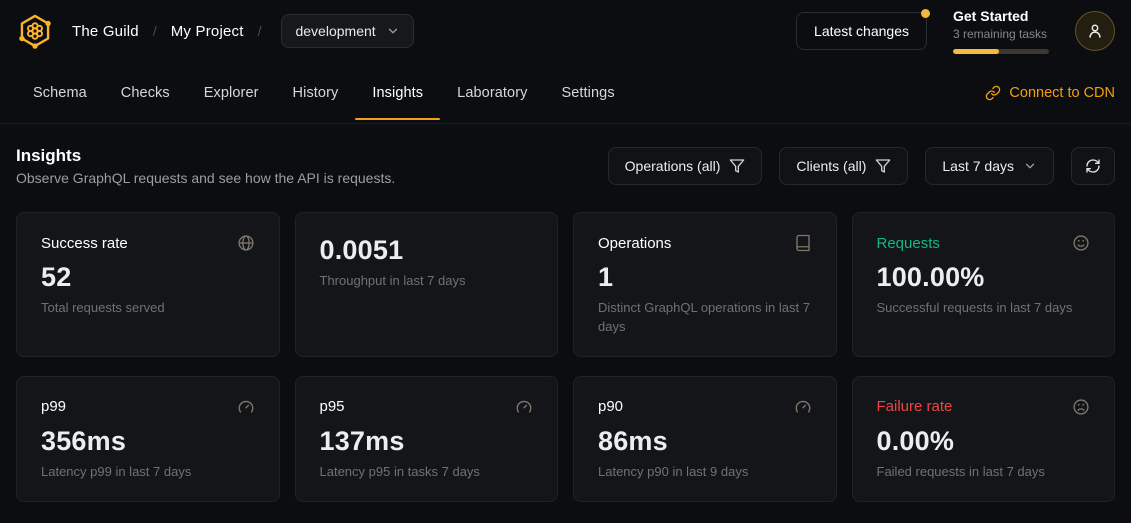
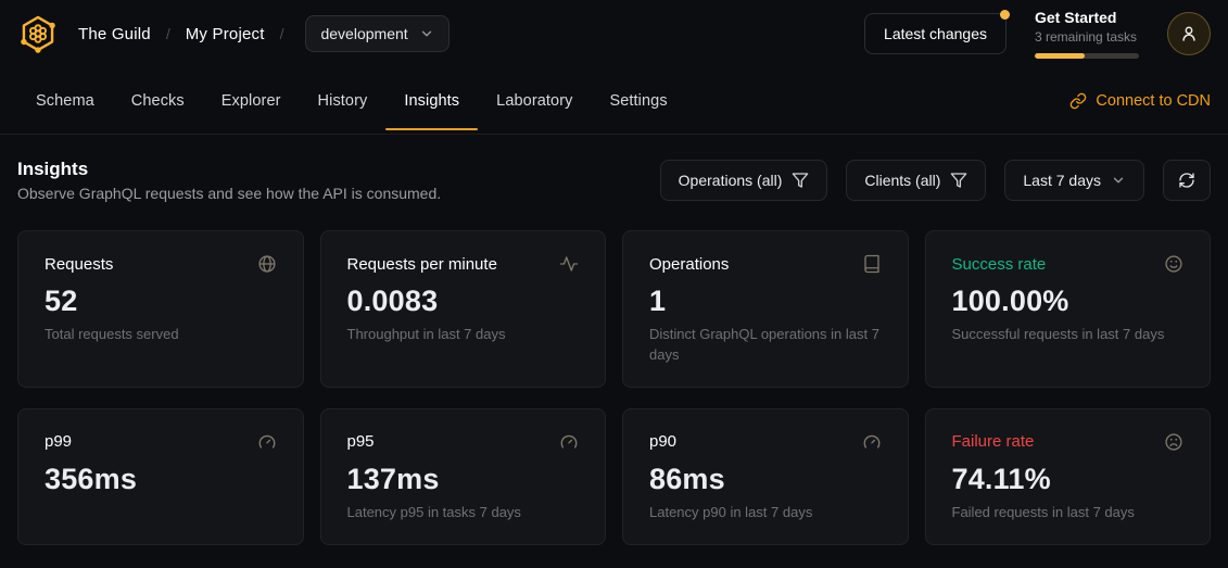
  The Guild
  /
  My Project
  /
  development
  Latest changes
  Get Started
  3 remaining tasks
  Schema
  Checks
  Explorer
  History
  Insights
  Laboratory
  Settings
  Connect to CDN
  Insights
- Observe GraphQL requests and see how the API is requests.
+ Observe GraphQL requests and see how the API is consumed.
  Operations (all)
  Clients (all)
  Last 7 days
- Success rate
+ Requests
  52
  Total requests served
+ Requests per minute
- 0.0051
+ 0.0083
  Throughput in last 7 days
  Operations
  1
  Distinct GraphQL operations in last 7 days
- Requests
+ Success rate
  100.00%
  Successful requests in last 7 days
  p99
  356ms
- Latency p99 in last 7 days
  p95
  137ms
  Latency p95 in tasks 7 days
  p90
  86ms
- Latency p90 in last 9 days
+ Latency p90 in last 7 days
  Failure rate
- 0.00%
+ 74.11%
  Failed requests in last 7 days
